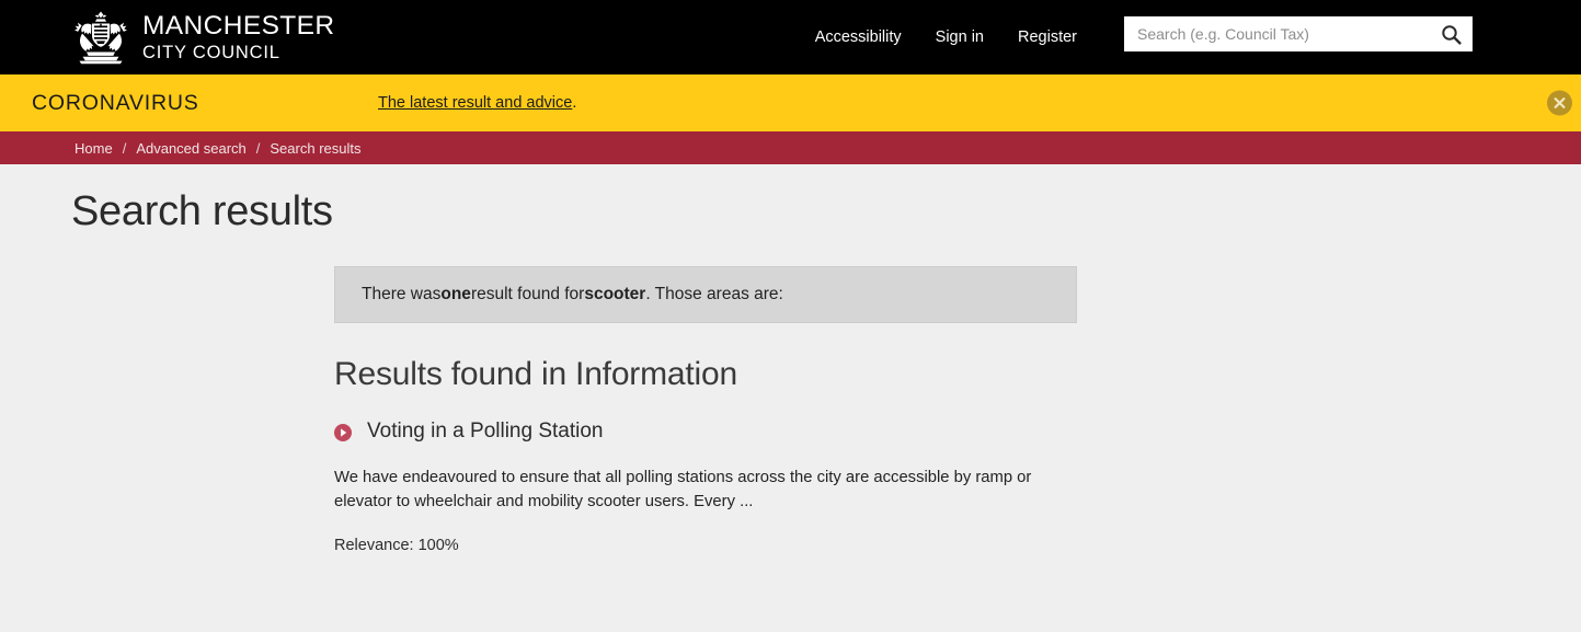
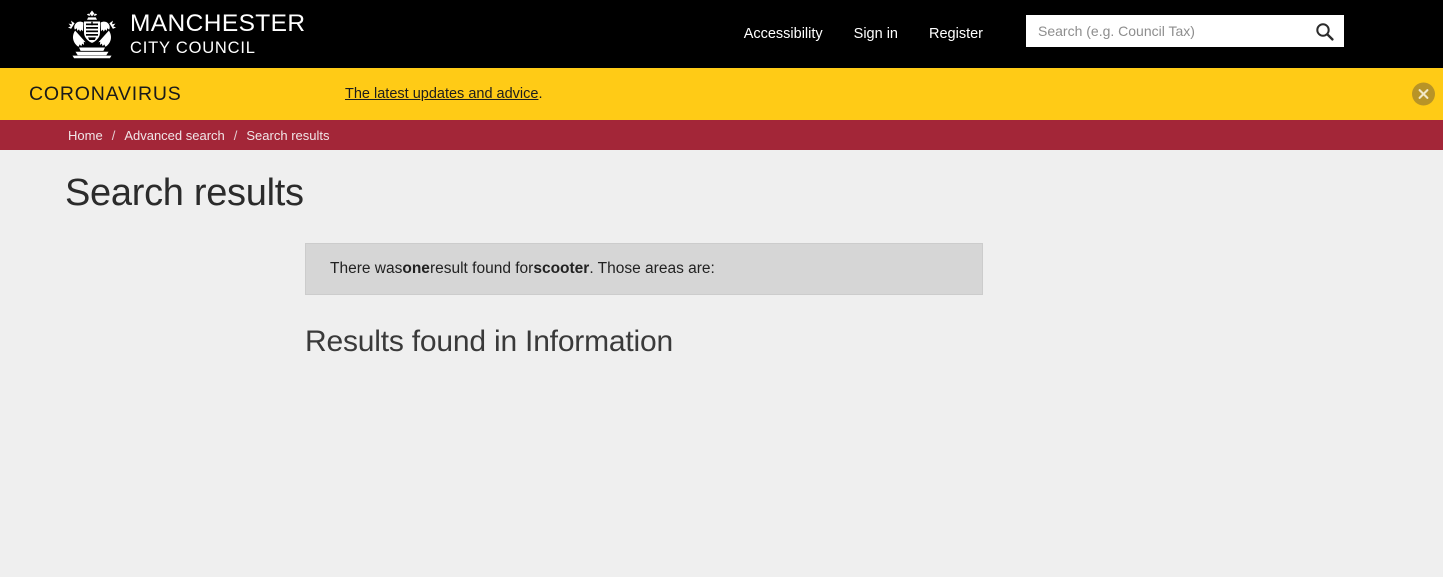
  MANCHESTER
  CITY COUNCIL
  Accessibility
  Sign in
  Register
  Search (e.g. Council Tax)
  CORONAVIRUS
- The latest result and advice
+ The latest updates and advice
  .
  Home
  /
  Advanced search
  /
  Search results
  Search results
  There was
  one
  result found for
  scooter
  . Those areas are:
  Results found in Information
- Voting in a Polling Station
- We have endeavoured to ensure that all polling stations across the city are accessible by ramp or elevator to wheelchair and mobility scooter users. Every ...
- Relevance: 100%
